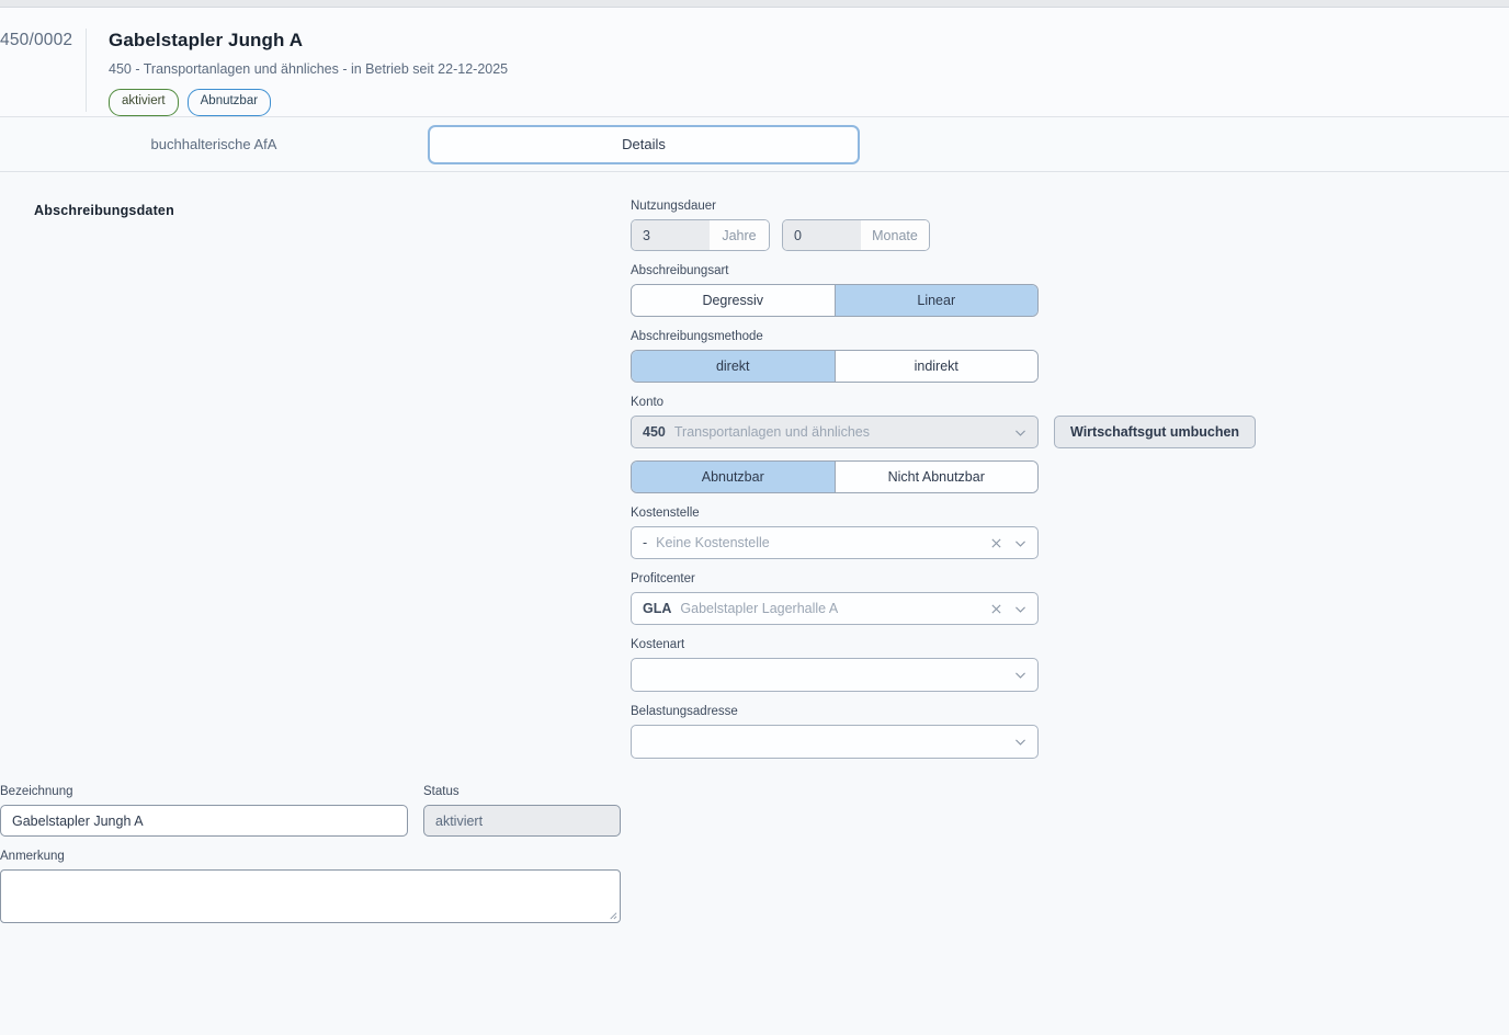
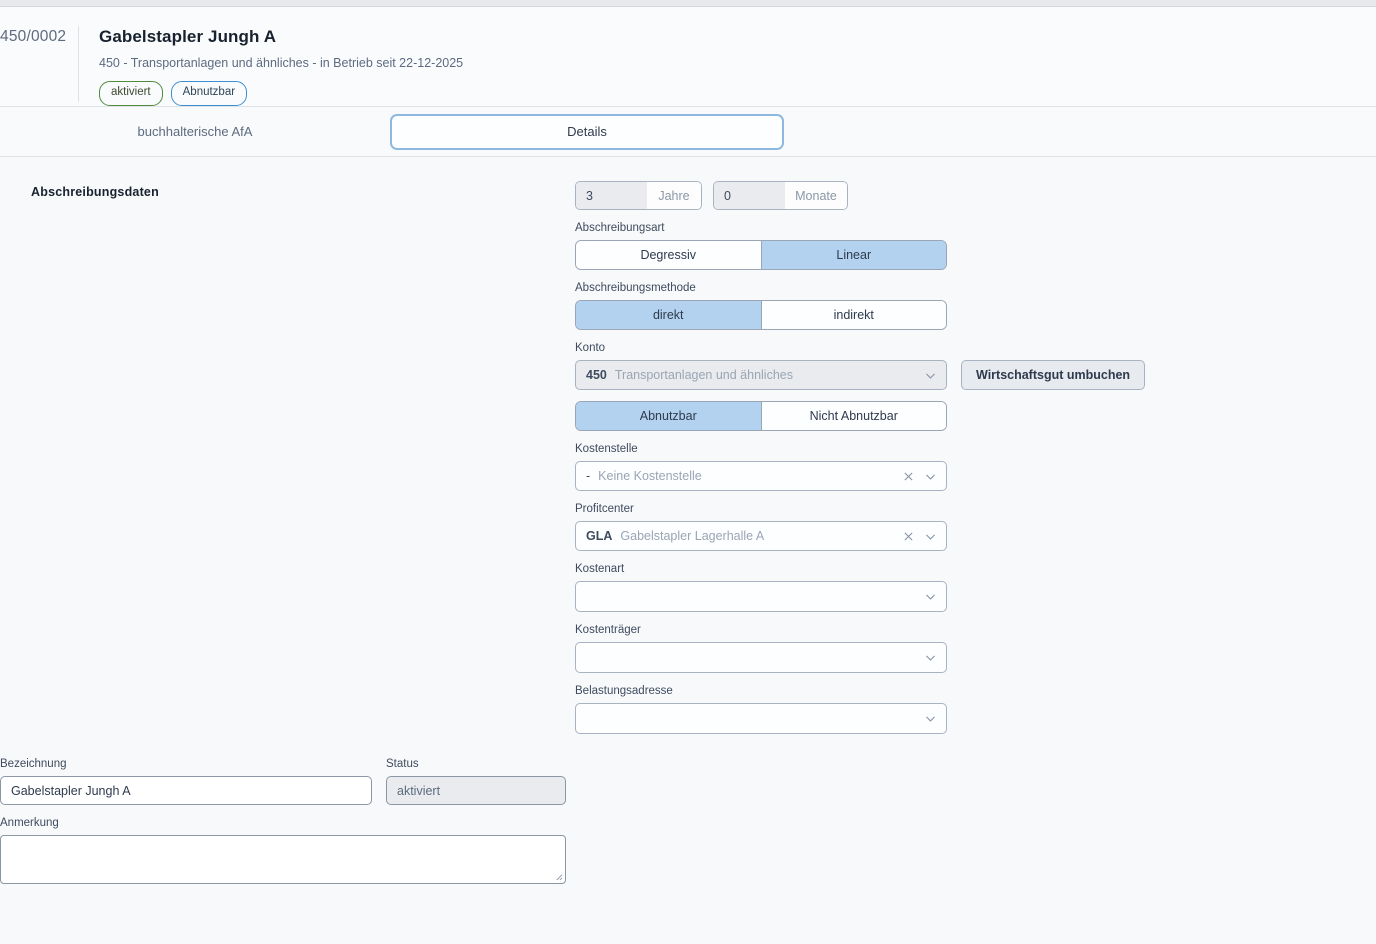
  450/0002
  Gabelstapler Jungh A
  450 - Transportanlagen und ähnliches - in Betrieb seit 22-12-2025
  aktiviert
  Abnutzbar
  buchhalterische AfA
  Details
  Abschreibungsdaten
- Nutzungsdauer
  3
  Jahre
  0
  Monate
  Abschreibungsart
  Degressiv
  Linear
  Abschreibungsmethode
  direkt
  indirekt
  Konto
  450
  Transportanlagen und ähnliches
  Wirtschaftsgut umbuchen
  Abnutzbar
  Nicht Abnutzbar
  Kostenstelle
  -
  Keine Kostenstelle
  Profitcenter
  GLA
  Gabelstapler Lagerhalle A
  Kostenart
+ Kostenträger
  Belastungsadresse
  Bezeichnung
  Gabelstapler Jungh A
  Status
  aktiviert
  Anmerkung
